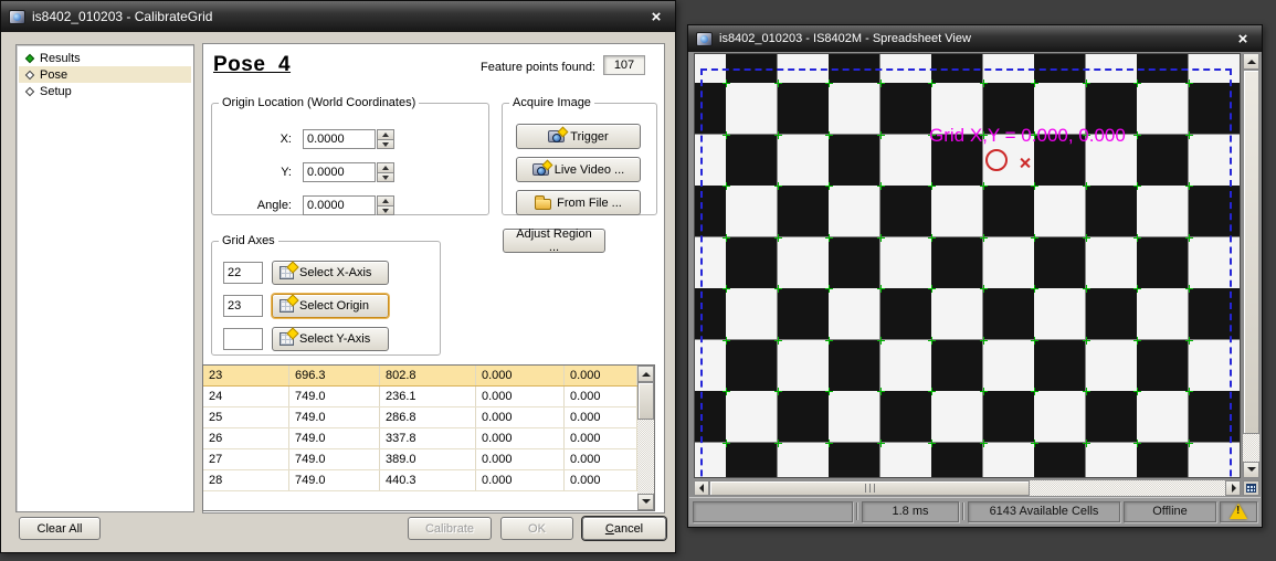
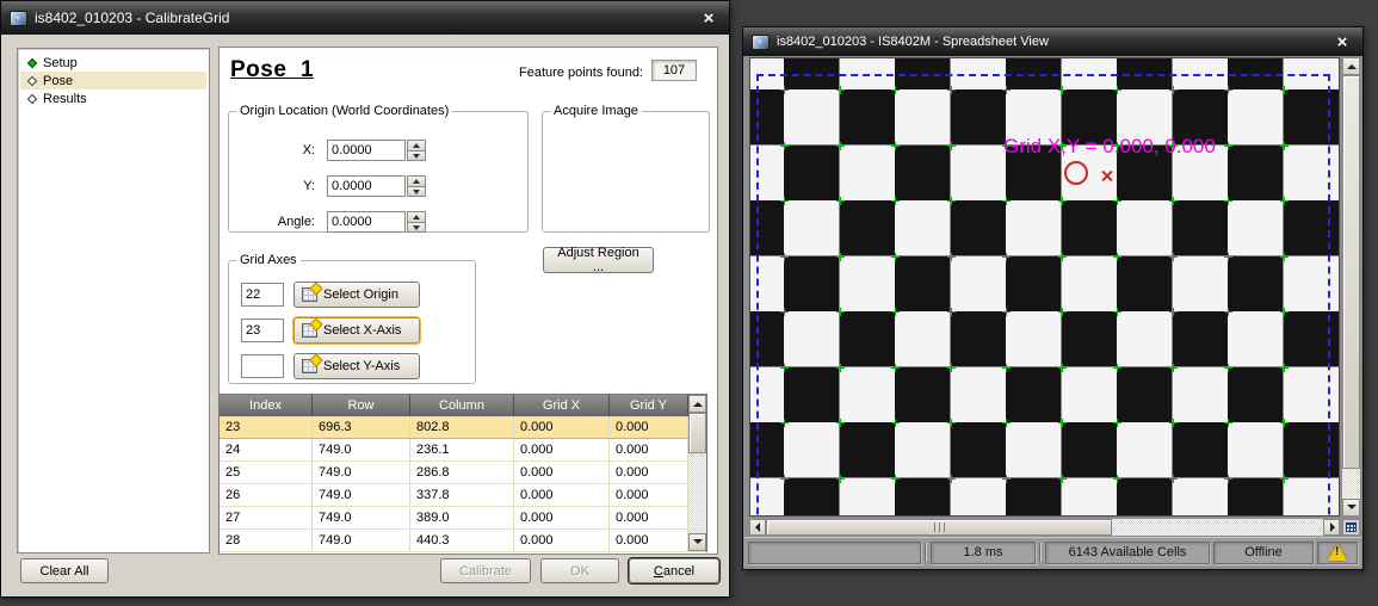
  is8402_010203 - CalibrateGrid
  ×
- Results
+ Setup
  Pose
- Setup
+ Results
- Pose 4
+ Pose 1
  Feature points found:
  107
  Origin Location (World Coordinates)
  X:
  0.0000
  Y:
  0.0000
  Angle:
  0.0000
  Acquire Image
- Trigger
- Live Video ...
- From File ...
  Adjust Region ...
  Grid Axes
  22
- Select X-Axis
+ Select Origin
  23
- Select Origin
+ Select X-Axis
  Select Y-Axis
+ Index
+ Row
+ Column
+ Grid X
+ Grid Y
  23
  696.3
  802.8
  0.000
  0.000
  24
  749.0
  236.1
  0.000
  0.000
  25
  749.0
  286.8
  0.000
  0.000
  26
  749.0
  337.8
  0.000
  0.000
  27
  749.0
  389.0
  0.000
  0.000
  28
  749.0
  440.3
  0.000
  0.000
  Clear All
  Calibrate
  OK
  Cancel
  is8402_010203 - IS8402M - Spreadsheet View
  ×
  Grid X,Y = 0.000, 0.000
  1.8 ms
  6143 Available Cells
  Offline
